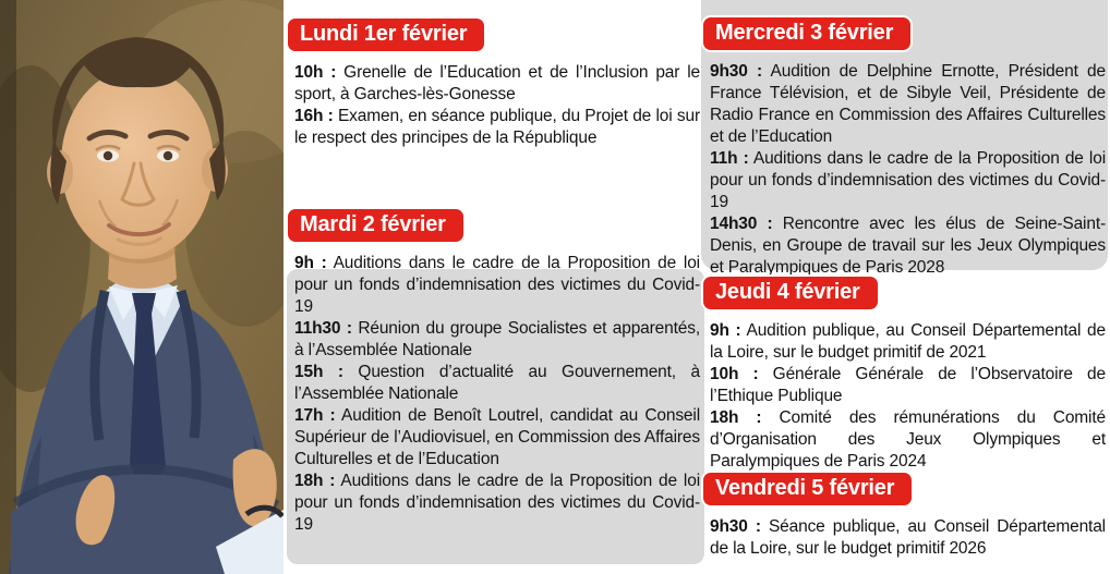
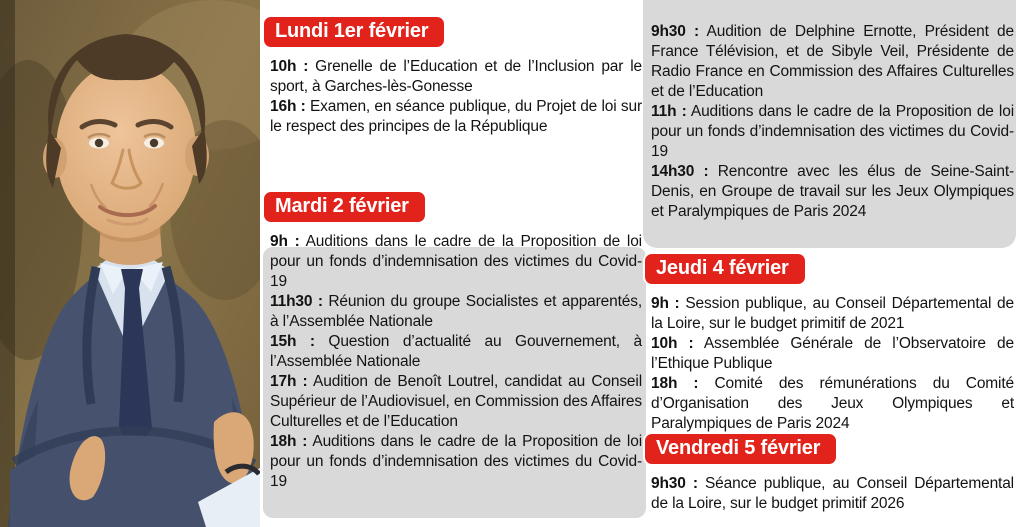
  Lundi 1er février
  10h : Grenelle de l’Education et de l’Inclusion par le sport, à Garches-lès-Gonesse
  16h : Examen, en séance publique, du Projet de loi sur le respect des principes de la République
  Mardi 2 février
  9h : Auditions dans le cadre de la Proposition de loi pour un fonds d’indemnisation des victimes du Covid-19
  11h30 : Réunion du groupe Socialistes et apparentés, à l’Assemblée Nationale
  15h : Question d’actualité au Gouvernement, à l’Assemblée Nationale
  17h : Audition de Benoît Loutrel, candidat au Conseil Supérieur de l’Audiovisuel, en Commission des Affaires Culturelles et de l’Education
  18h : Auditions dans le cadre de la Proposition de loi pour un fonds d’indemnisation des victimes du Covid-19
- Mercredi 3 février
  9h30 : Audition de Delphine Ernotte, Président de France Télévision, et de Sibyle Veil, Présidente de Radio France en Commission des Affaires Culturelles et de l’Education
  11h : Auditions dans le cadre de la Proposition de loi pour un fonds d’indemnisation des victimes du Covid-19
- 14h30 : Rencontre avec les élus de Seine-Saint-Denis, en Groupe de travail sur les Jeux Olympiques et Paralympiques de Paris 2028
+ 14h30 : Rencontre avec les élus de Seine-Saint-Denis, en Groupe de travail sur les Jeux Olympiques et Paralympiques de Paris 2024
  Jeudi 4 février
- 9h : Audition publique, au Conseil Départemental de la Loire, sur le budget primitif de 2021
+ 9h : Session publique, au Conseil Départemental de la Loire, sur le budget primitif de 2021
- 10h : Générale Générale de l’Observatoire de l’Ethique Publique
+ 10h : Assemblée Générale de l’Observatoire de l’Ethique Publique
  18h : Comité des rémunérations du Comité d’Organisation des Jeux Olympiques et Paralympiques de Paris 2024
  Vendredi 5 février
  9h30 : Séance publique, au Conseil Départemental de la Loire, sur le budget primitif 2026
